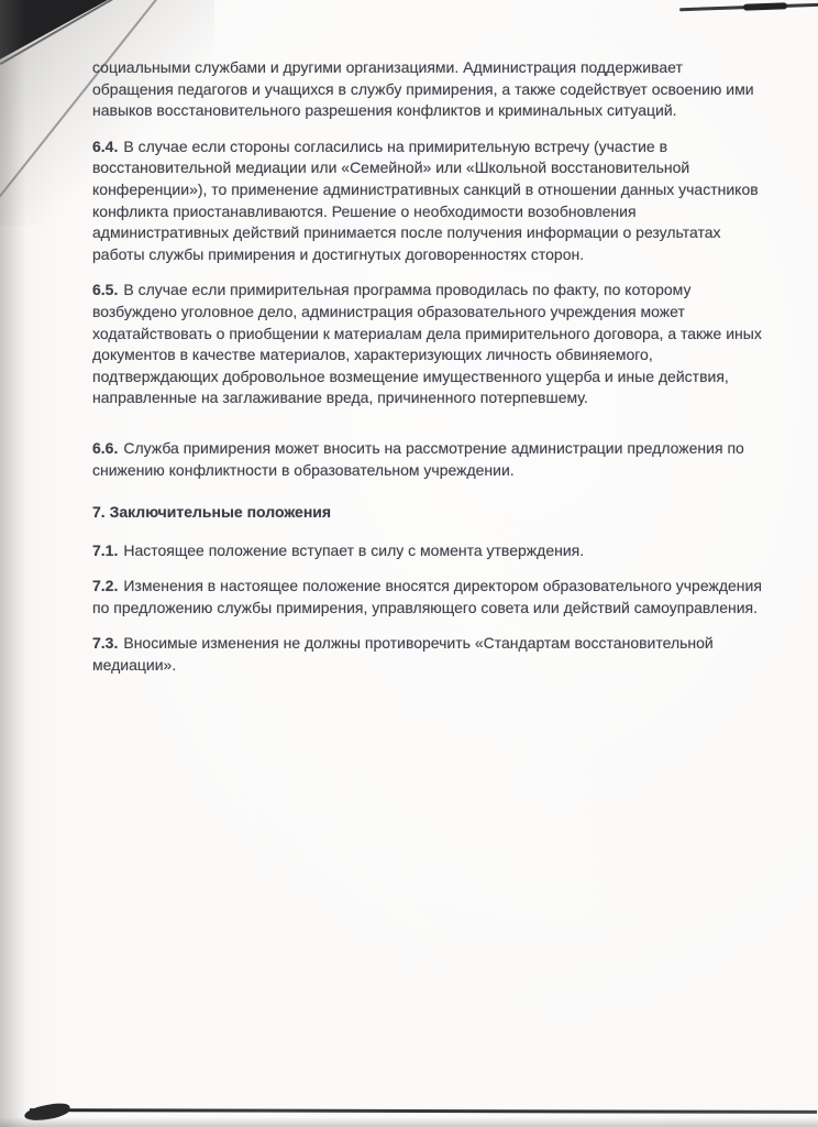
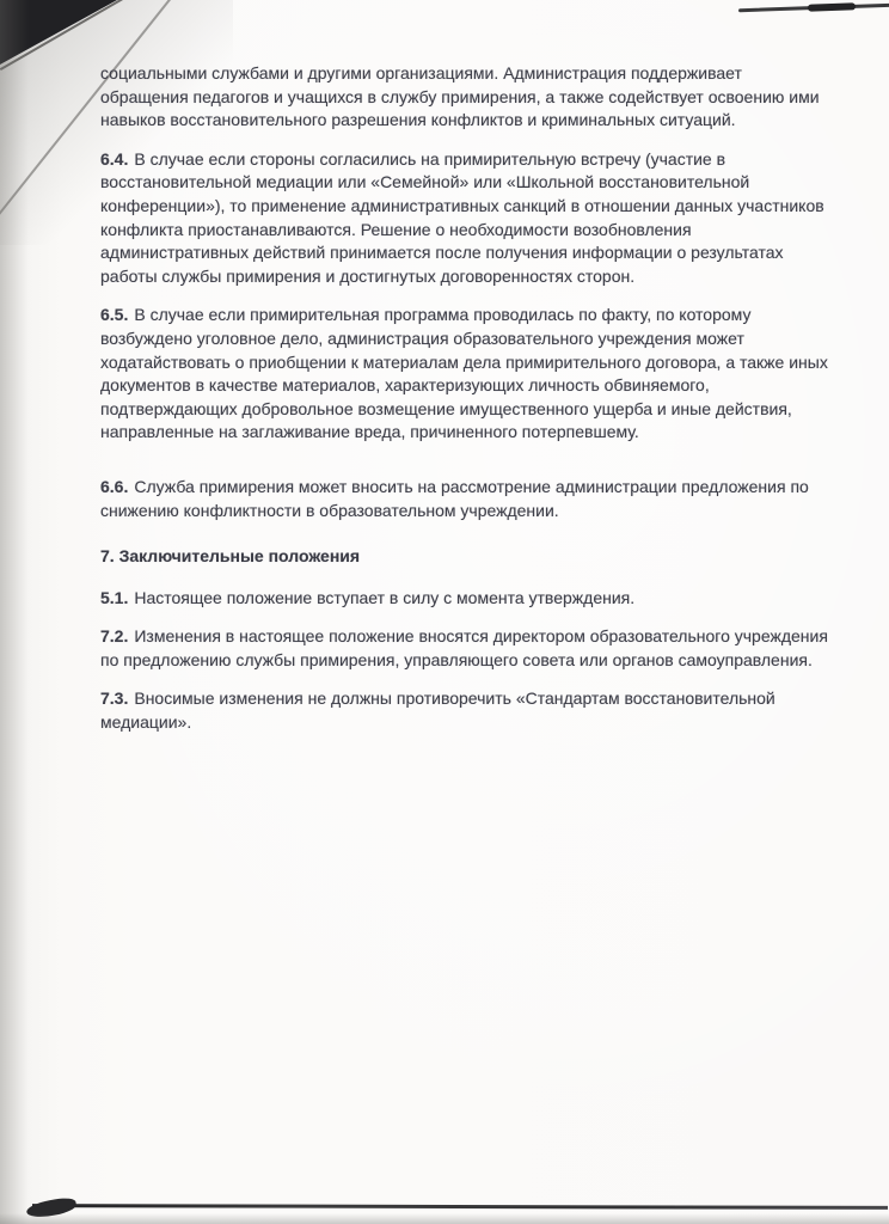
  социальными службами и другими организациями. Администрация поддерживает обращения педагогов и учащихся в службу примирения, а также содействует освоению ими навыков восстановительного разрешения конфликтов и криминальных ситуаций.
  6.4. В случае если стороны согласились на примирительную встречу (участие в восстановительной медиации или «Семейной» или «Школьной восстановительной конференции»), то применение административных санкций в отношении данных участников конфликта приостанавливаются. Решение о необходимости возобновления административных действий принимается после получения информации о результатах работы службы примирения и достигнутых договоренностях сторон.
  6.5. В случае если примирительная программа проводилась по факту, по которому возбуждено уголовное дело, администрация образовательного учреждения может ходатайствовать о приобщении к материалам дела примирительного договора, а также иных документов в качестве материалов, характеризующих личность обвиняемого, подтверждающих добровольное возмещение имущественного ущерба и иные действия, направленные на заглаживание вреда, причиненного потерпевшему.
  6.6. Служба примирения может вносить на рассмотрение администрации предложения по снижению конфликтности в образовательном учреждении.
  7. Заключительные положения
- 7.1. Настоящее положение вступает в силу с момента утверждения.
+ 5.1. Настоящее положение вступает в силу с момента утверждения.
- 7.2. Изменения в настоящее положение вносятся директором образовательного учреждения по предложению службы примирения, управляющего совета или действий самоуправления.
+ 7.2. Изменения в настоящее положение вносятся директором образовательного учреждения по предложению службы примирения, управляющего совета или органов самоуправления.
  7.3. Вносимые изменения не должны противоречить «Стандартам восстановительной медиации».
